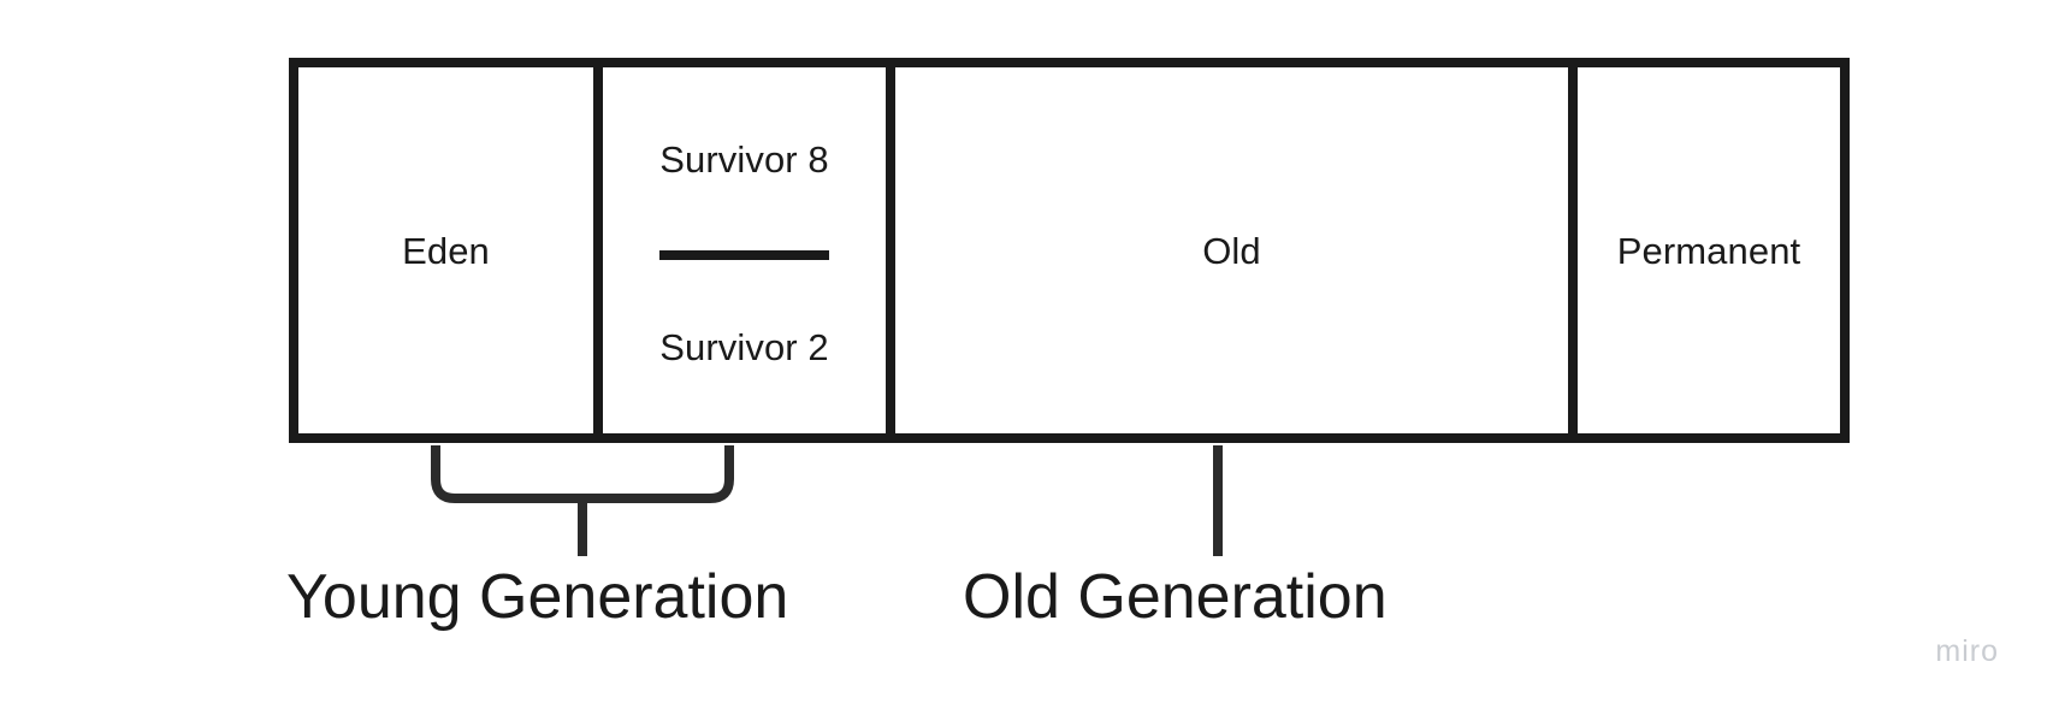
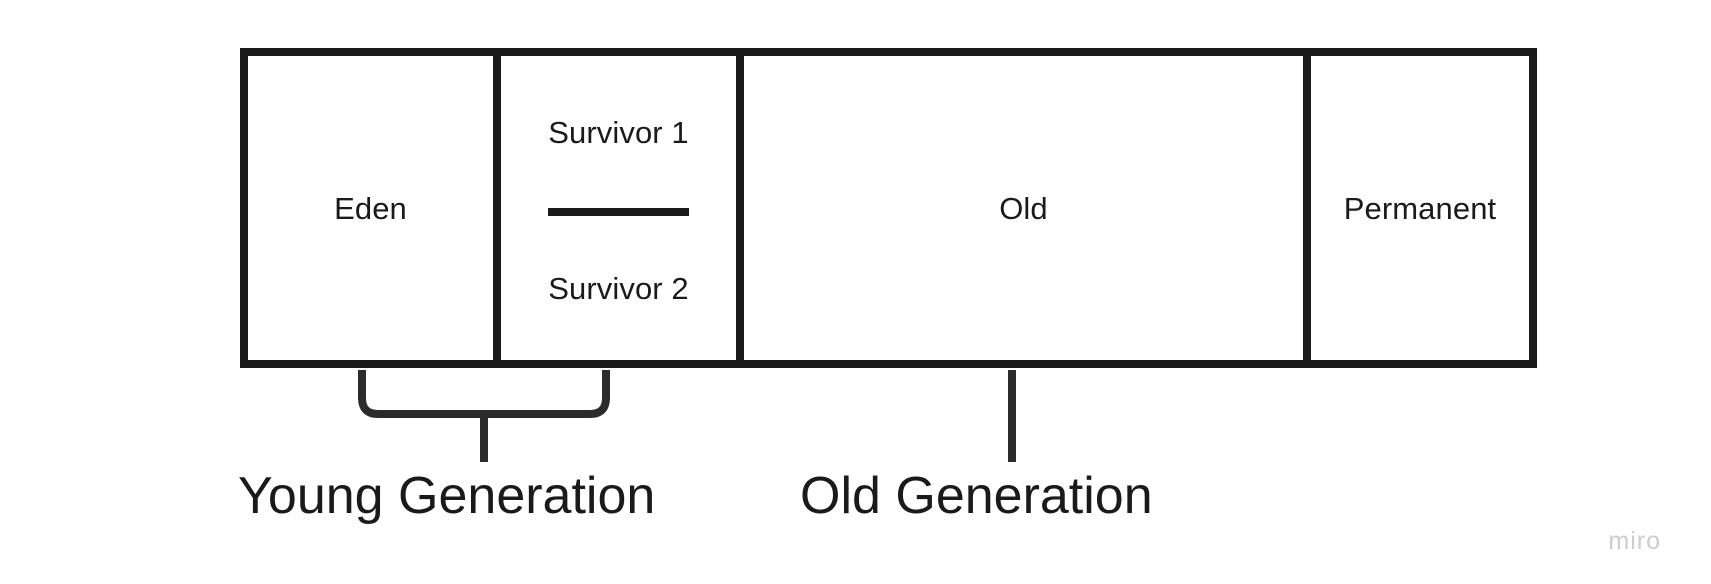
  Eden
- Survivor 8
+ Survivor 1
  Survivor 2
  Old
  Permanent
  Young Generation
  Old Generation
  miro
